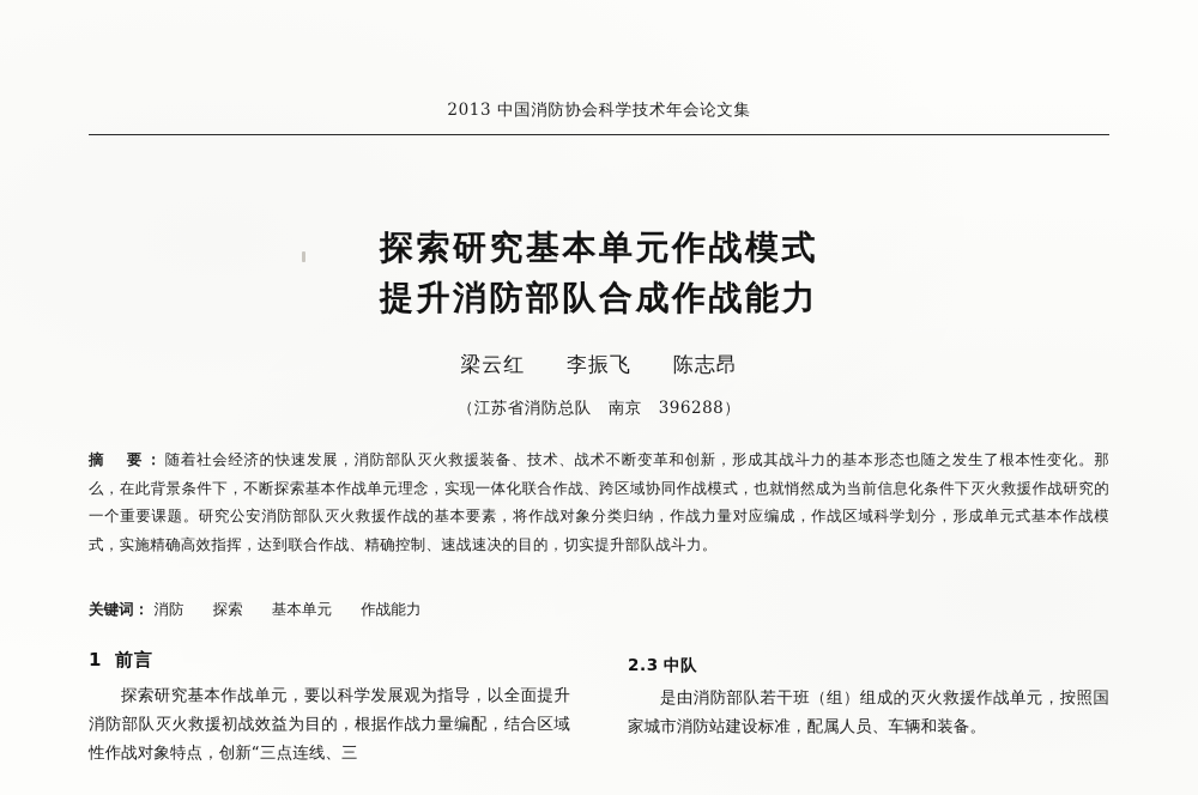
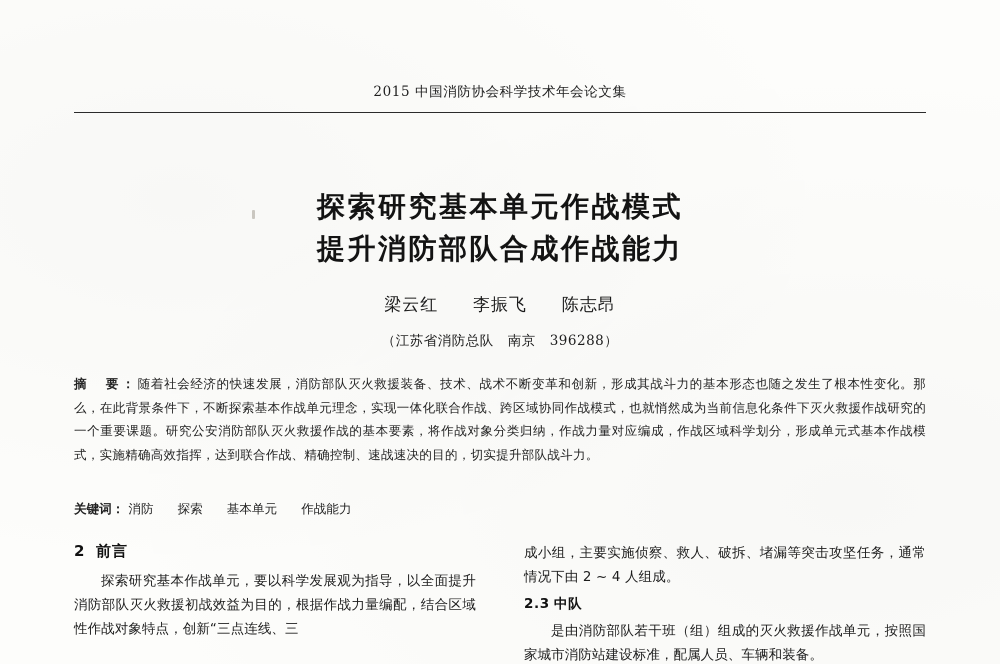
- 2013 中国消防协会科学技术年会论文集
+ 2015 中国消防协会科学技术年会论文集
  探索研究基本单元作战模式
  提升消防部队合成作战能力
  梁云红 李振飞 陈志昂
  （江苏省消防总队 南京 396288）
  摘 要：随着社会经济的快速发展，消防部队灭火救援装备、技术、战术不断变革和创新，形成其战斗力的基本形态也随之发生了根本性变化。那么，在此背景条件下，不断探索基本作战单元理念，实现一体化联合作战、跨区域协同作战模式，也就悄然成为当前信息化条件下灭火救援作战研究的一个重要课题。研究公安消防部队灭火救援作战的基本要素，将作战对象分类归纳，作战力量对应编成，作战区域科学划分，形成单元式基本作战模式，实施精确高效指挥，达到联合作战、精确控制、速战速决的目的，切实提升部队战斗力。
  关键词： 消防 探索 基本单元 作战能力
- 1 前言
+ 2 前言
  探索研究基本作战单元，要以科学发展观为指导，以全面提升消防部队灭火救援初战效益为目的，根据作战力量编配，结合区域性作战对象特点，创新“三点连线、三
+ 成小组，主要实施侦察、救人、破拆、堵漏等突击攻坚任务，通常情况下由 2 ~ 4 人组成。
  2.3 中队
  是由消防部队若干班（组）组成的灭火救援作战单元，按照国家城市消防站建设标准，配属人员、车辆和装备。
